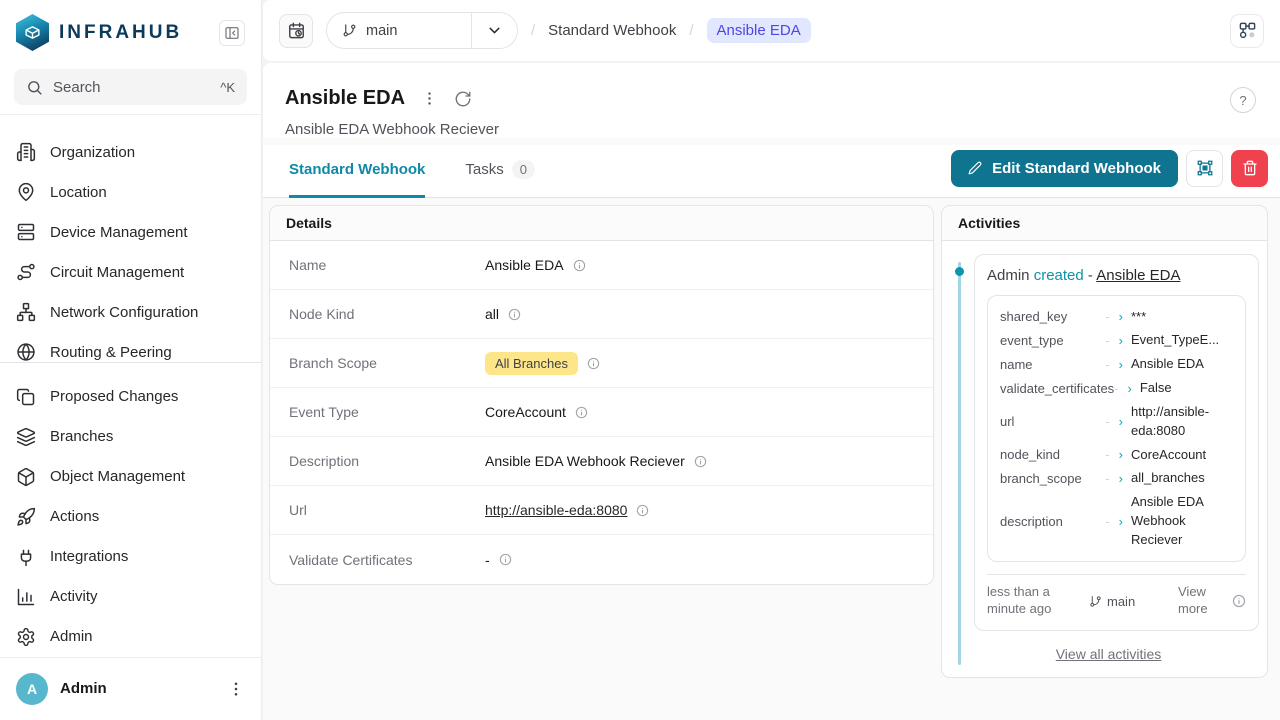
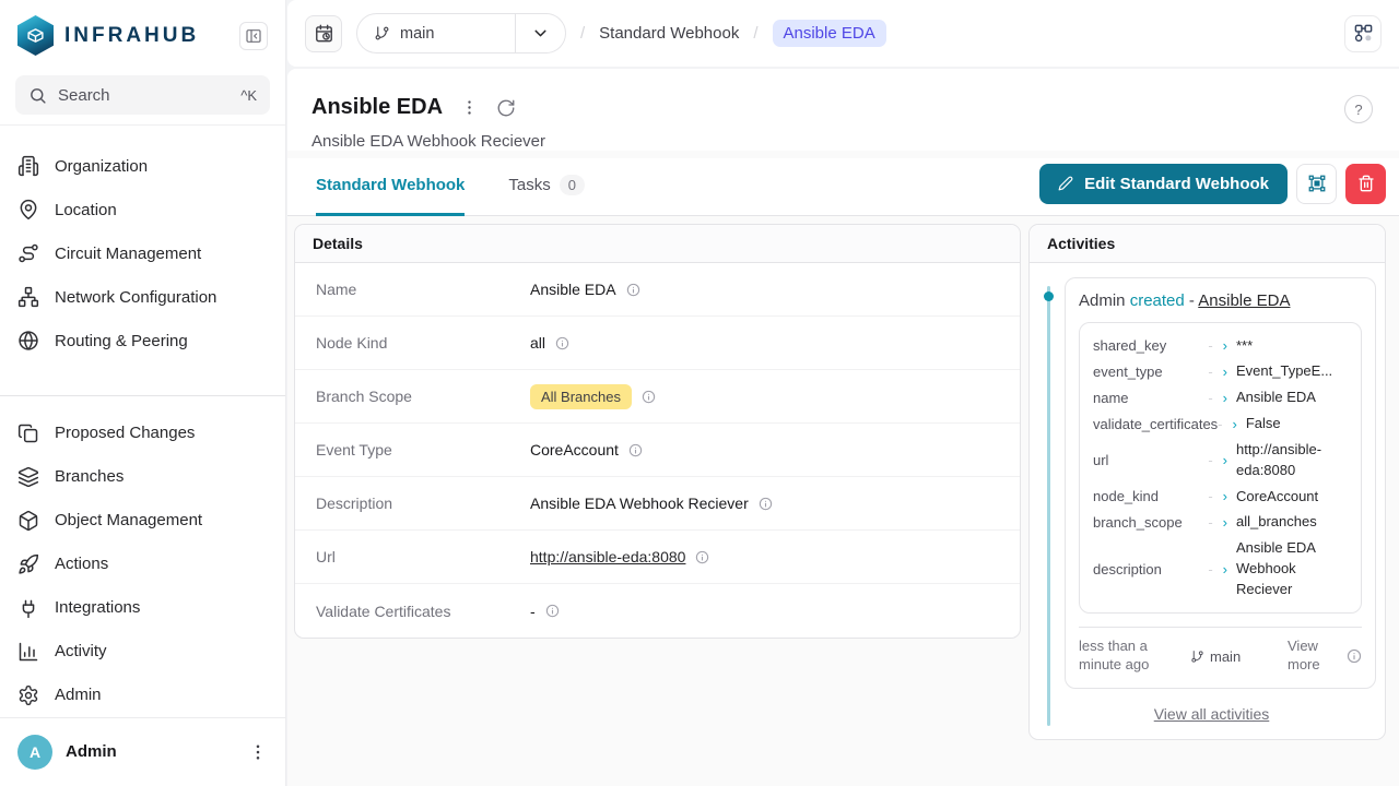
  INFRAHUB
  Search
  ^K
  Organization
  Location
- Device Management
  Circuit Management
  Network Configuration
  Routing & Peering
  Proposed Changes
  Branches
  Object Management
  Actions
  Integrations
  Activity
  Admin
  A
  Admin
  main
  /
  Standard Webhook
  /
  Ansible EDA
  Ansible EDA
  Ansible EDA Webhook Reciever
  ?
  Standard Webhook
  Tasks
  0
  Edit Standard Webhook
  Details
  Name
  Ansible EDA
  Node Kind
  all
  Branch Scope
  All Branches
  Event Type
  CoreAccount
  Description
  Ansible EDA Webhook Reciever
  Url
  http://ansible-eda:8080
  Validate Certificates
  -
  Activities
  Admin created - Ansible EDA
  shared_key
  -
  ›
  ***
  event_type
  -
  ›
  Event_TypeE...
  name
  -
  ›
  Ansible EDA
  validate_certificates
  -
  ›
  False
  url
  -
  ›
  http://ansible-eda:8080
  node_kind
  -
  ›
  CoreAccount
  branch_scope
  -
  ›
  all_branches
  description
  -
  ›
  Ansible EDA Webhook Reciever
  less than a minute ago
  main
  View more
  View all activities
